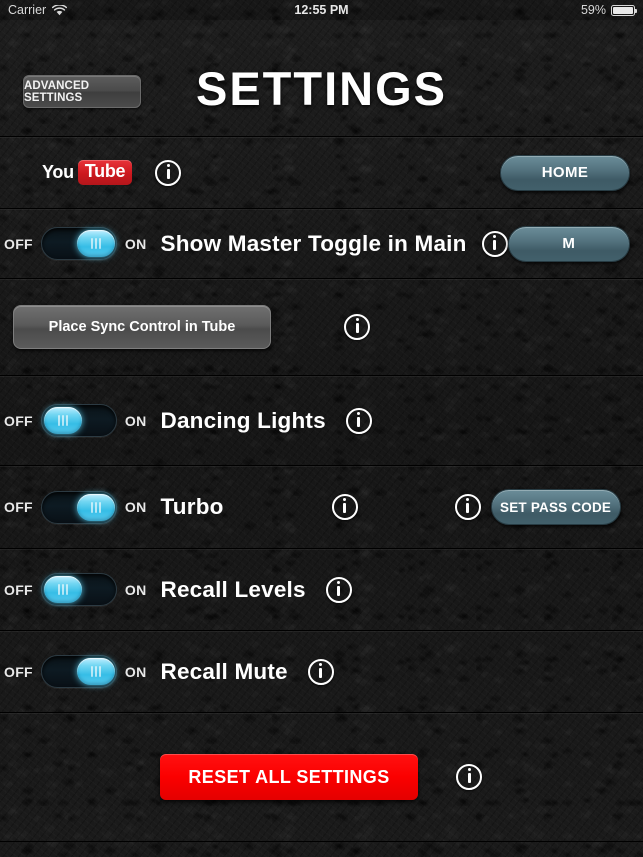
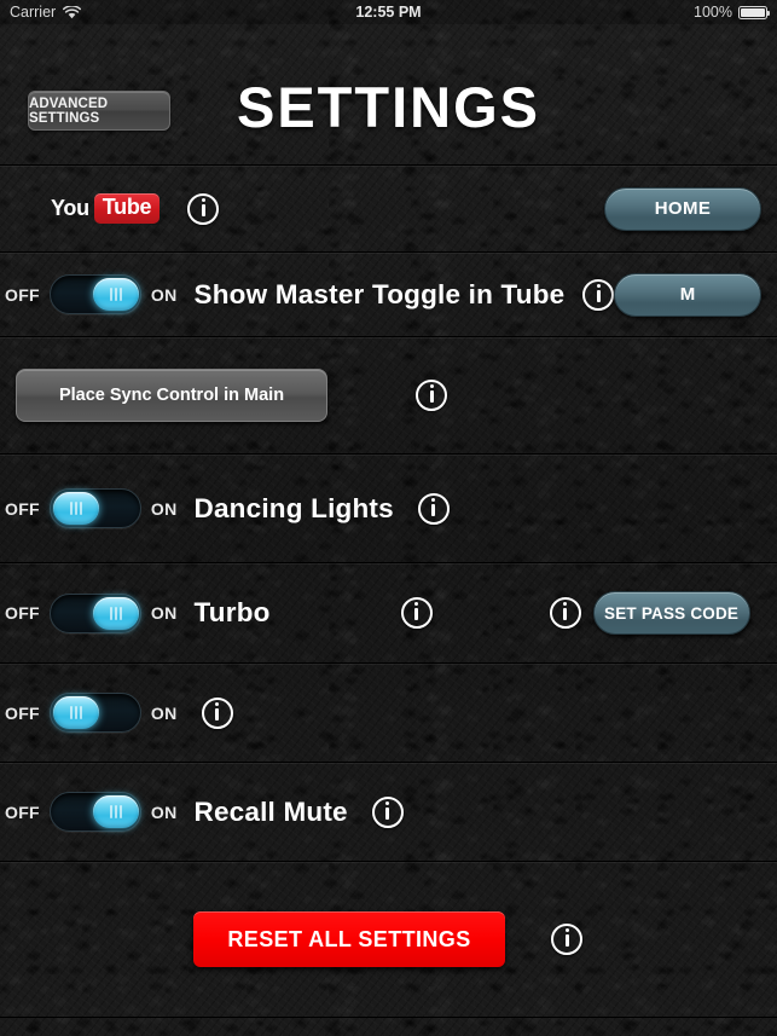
  Carrier
  12:55 PM
- 59%
+ 100%
  ADVANCED SETTINGS
  SETTINGS
  You
  Tube
  HOME
  OFF
  ON
- Show Master Toggle in Main
+ Show Master Toggle in Tube
  M
- Place Sync Control in Tube
+ Place Sync Control in Main
  OFF
  ON
  Dancing Lights
  OFF
  ON
  Turbo
  SET PASS CODE
  OFF
  ON
- Recall Levels
  OFF
  ON
  Recall Mute
  RESET ALL SETTINGS
